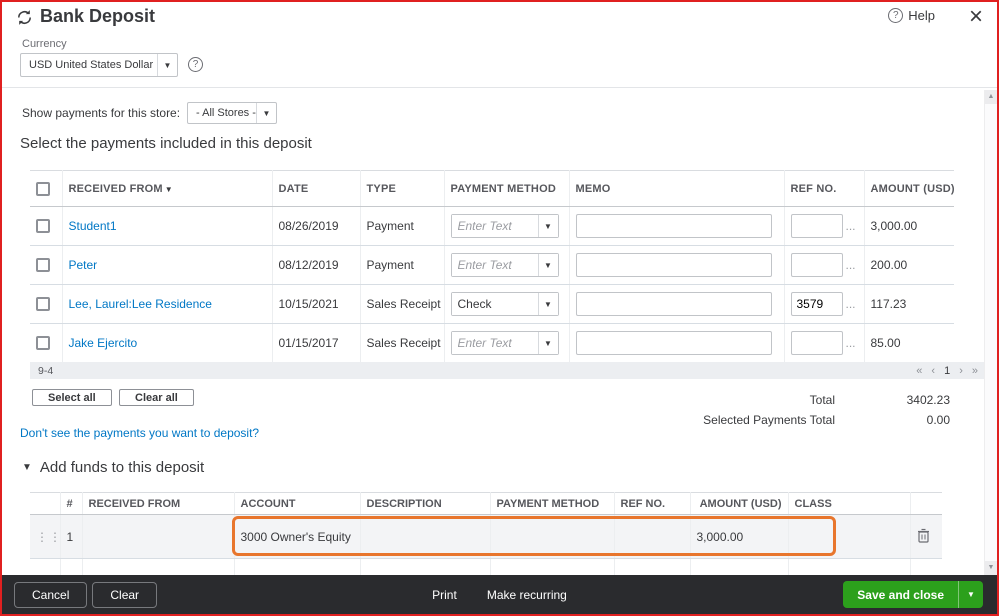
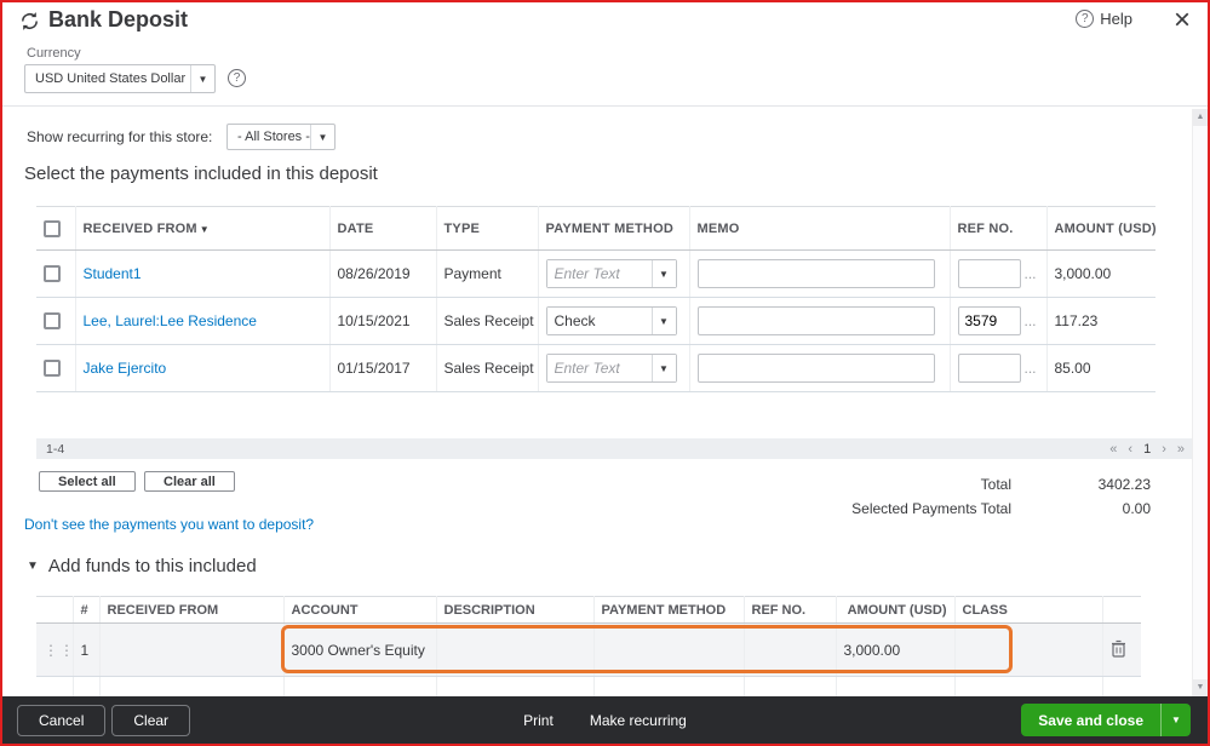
  Bank Deposit
  ?
  Help
  ×
  Currency
  USD United States Dollar
  ▼
  ?
- Show payments for this store:
+ Show recurring for this store:
  - All Stores -
  ▼
  Select the payments included in this deposit
  	RECEIVED FROM ▼	DATE	TYPE	PAYMENT METHOD	MEMO	REF NO.	AMOUNT (USD)
  	Student1	08/26/2019	Payment	Enter Text ▼		...	3,000.00
- 	Peter	08/12/2019	Payment	Enter Text ▼		...	200.00
  	Lee, Laurel:Lee Residence	10/15/2021	Sales Receipt	Check ▼		3579 ...	117.23
  	Jake Ejercito	01/15/2017	Sales Receipt	Enter Text ▼		...	85.00
- 9-4
+ 1-4
  «
  ‹
  1
  ›
  »
  Select all
  Clear all
  Total
  3402.23
  Selected Payments Total
  0.00
  Don't see the payments you want to deposit?
  ▼
- Add funds to this deposit
+ Add funds to this included
  	#	RECEIVED FROM	ACCOUNT	DESCRIPTION	PAYMENT METHOD	REF NO.	AMOUNT (USD)	CLASS
  ⋮⋮	1		3000 Owner's Equity				3,000.00
  Cancel
  Clear
  Print
  Make recurring
  Save and close
  ▼
